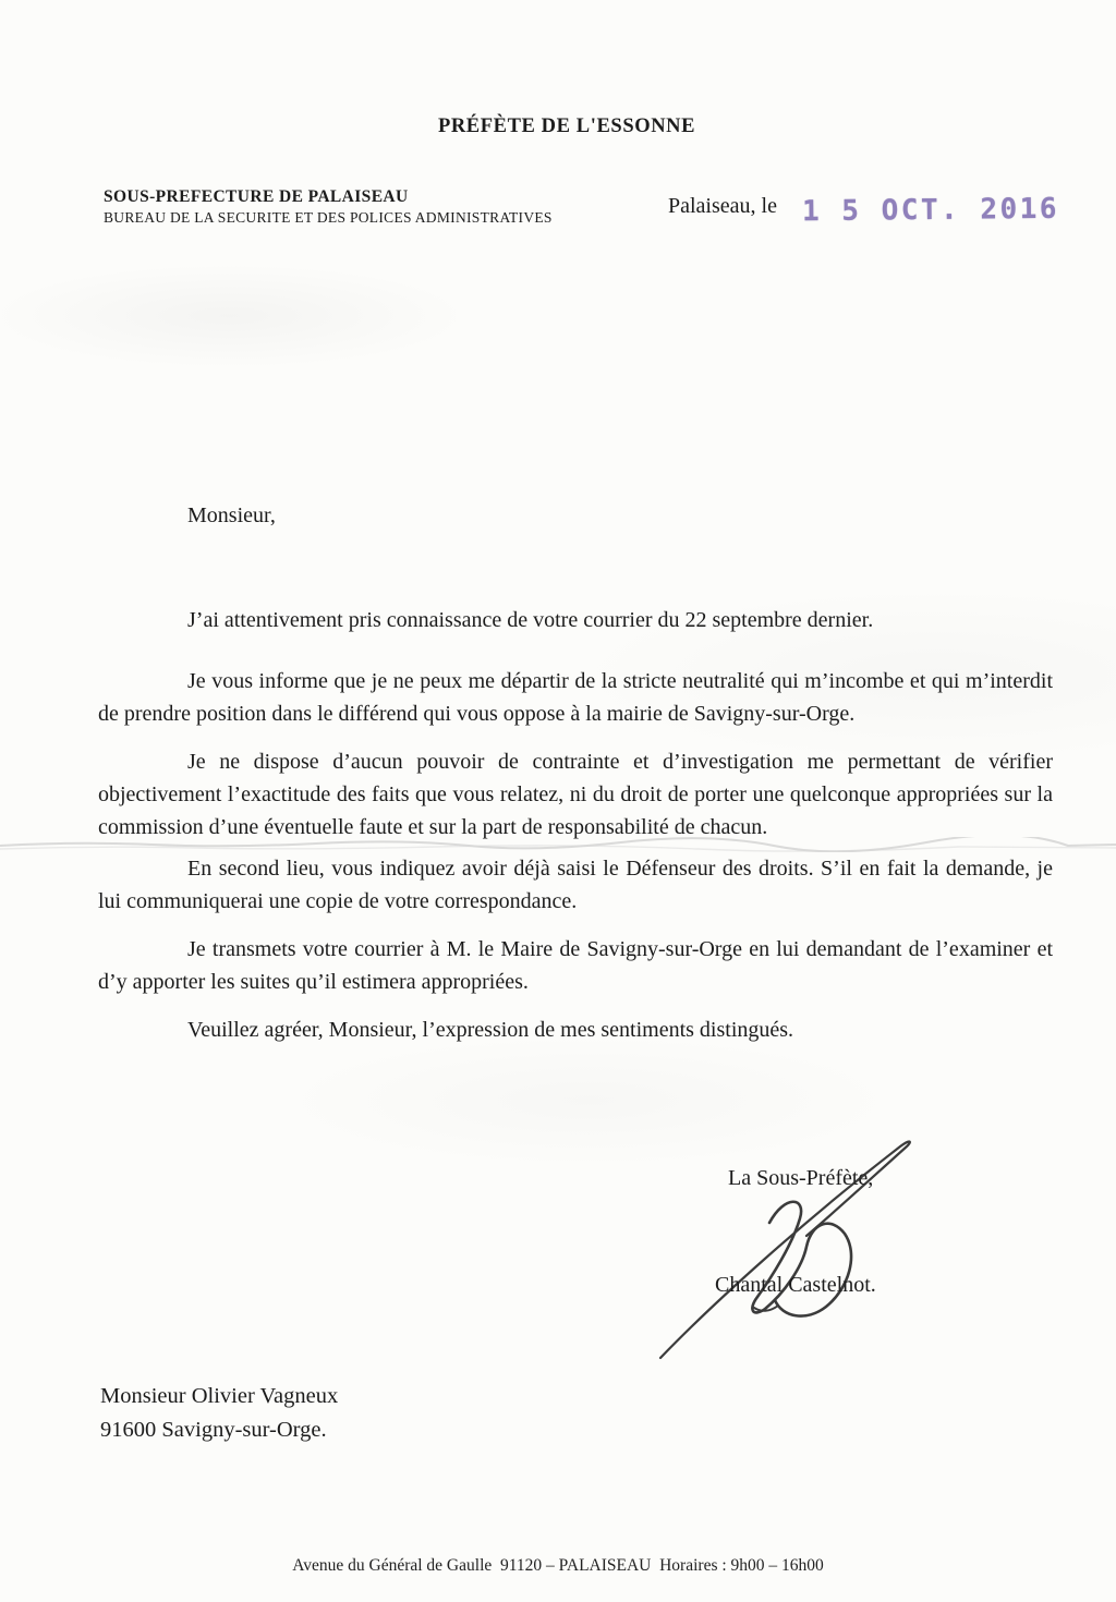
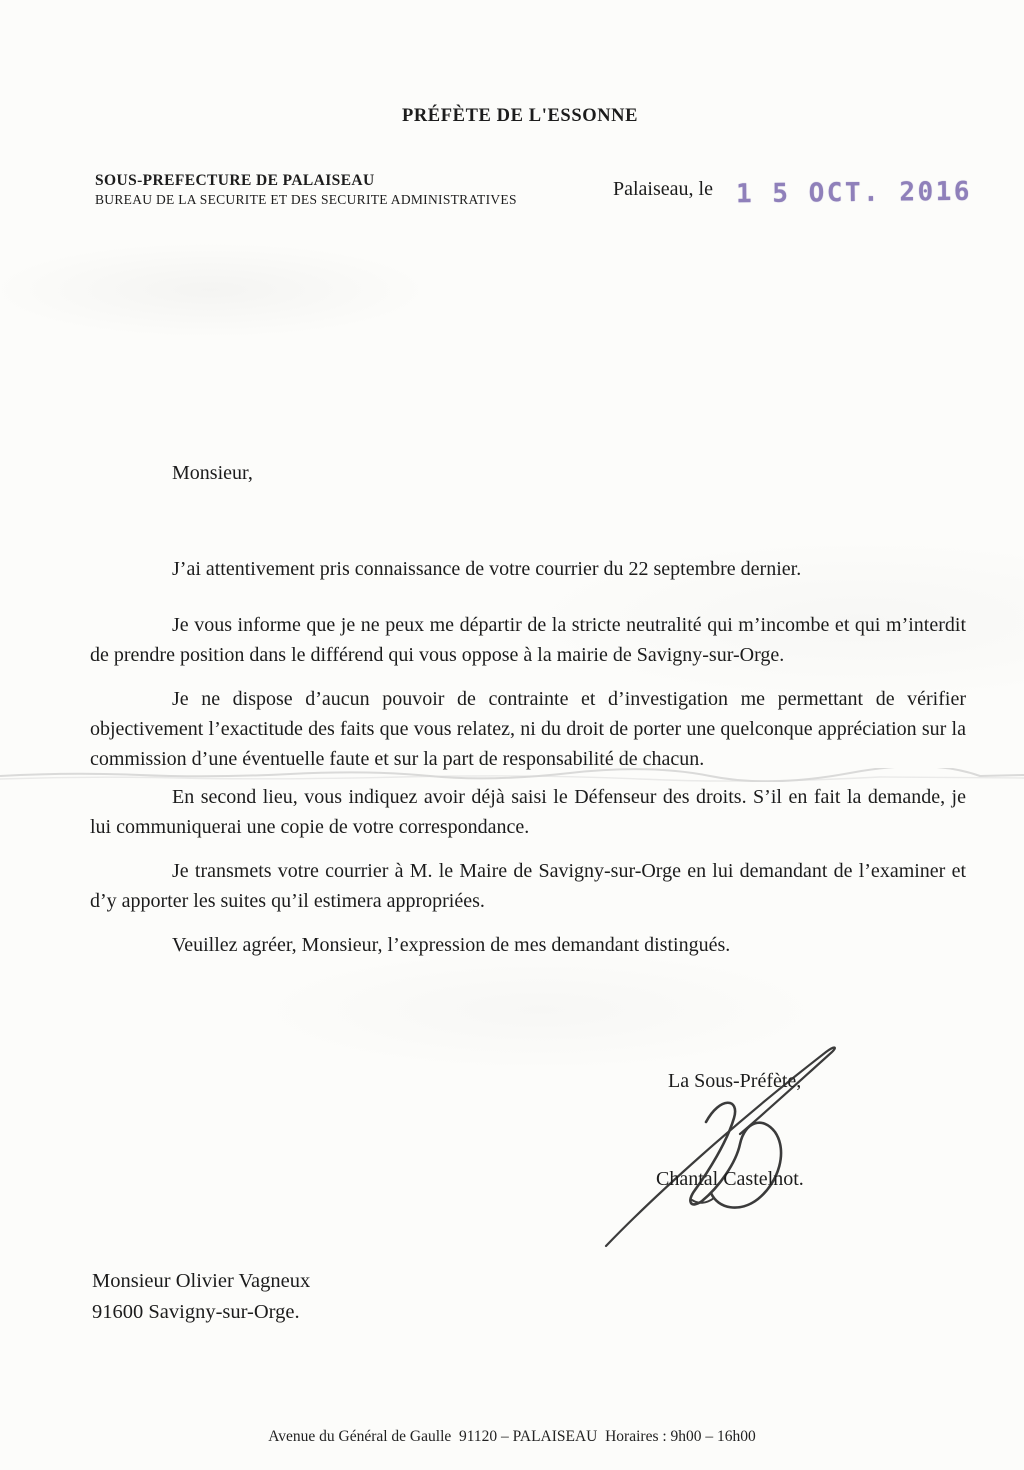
  PRÉFÈTE DE L'ESSONNE
  SOUS-PREFECTURE DE PALAISEAU
- BUREAU DE LA SECURITE ET DES POLICES ADMINISTRATIVES
+ BUREAU DE LA SECURITE ET DES SECURITE ADMINISTRATIVES
  Palaiseau, le
  1 5 OCT. 2016
  Monsieur,
  J’ai attentivement pris connaissance de votre courrier du 22 septembre dernier.
  Je vous informe que je ne peux me départir de la stricte neutralité qui m’incombe et qui m’interdit de prendre position dans le différend qui vous oppose à la mairie de Savigny-sur-Orge.
- Je ne dispose d’aucun pouvoir de contrainte et d’investigation me permettant de vérifier objectivement l’exactitude des faits que vous relatez, ni du droit de porter une quelconque appropriées sur la commission d’une éventuelle faute et sur la part de responsabilité de chacun.
+ Je ne dispose d’aucun pouvoir de contrainte et d’investigation me permettant de vérifier objectivement l’exactitude des faits que vous relatez, ni du droit de porter une quelconque appréciation sur la commission d’une éventuelle faute et sur la part de responsabilité de chacun.
  En second lieu, vous indiquez avoir déjà saisi le Défenseur des droits. S’il en fait la demande, je lui communiquerai une copie de votre correspondance.
  Je transmets votre courrier à M. le Maire de Savigny-sur-Orge en lui demandant de l’examiner et d’y apporter les suites qu’il estimera appropriées.
- Veuillez agréer, Monsieur, l’expression de mes sentiments distingués.
+ Veuillez agréer, Monsieur, l’expression de mes demandant distingués.
  La Sous-Préfète
  Chantal Castelnot.
  Monsieur Olivier Vagneux
  91600 Savigny-sur-Orge.
  Avenue du Général de Gaulle 91120 – PALAISEAU Horaires : 9h00 – 16h00
